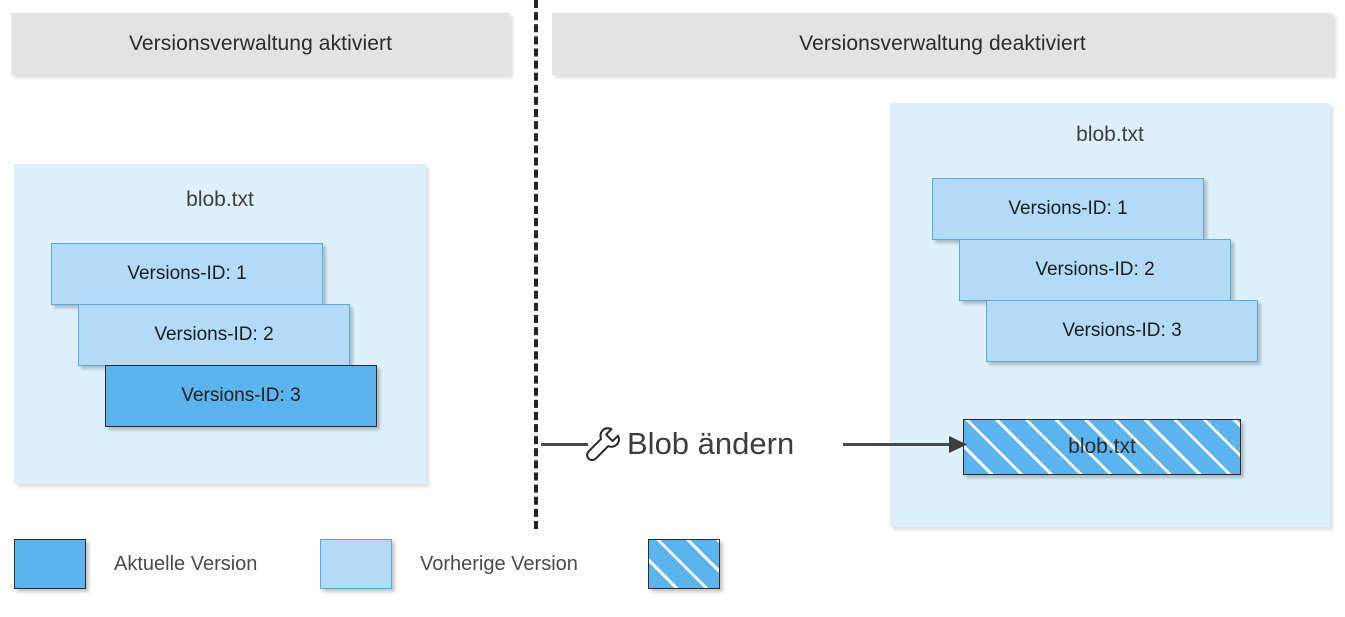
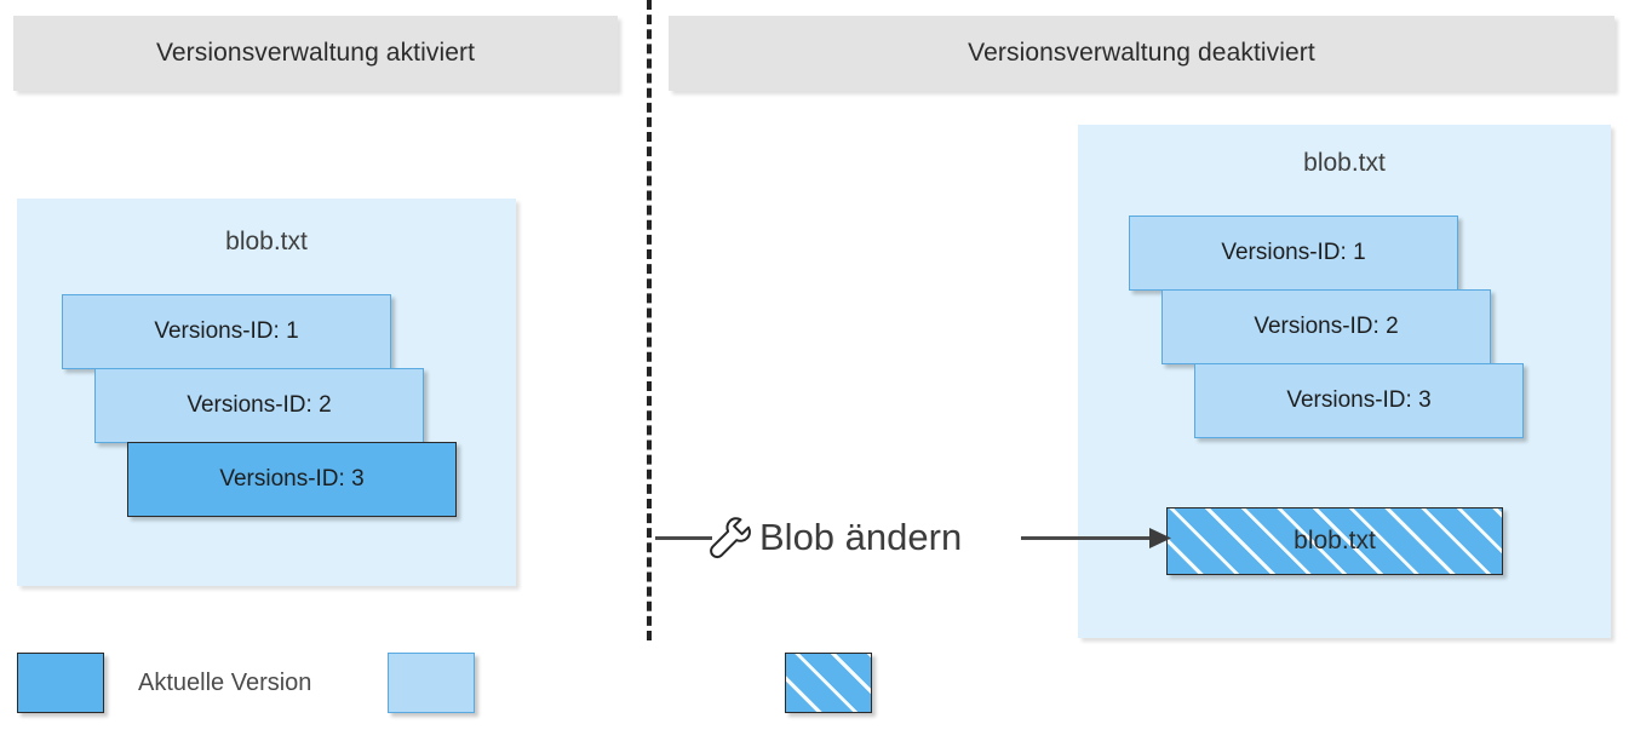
  Versionsverwaltung aktiviert
  Versionsverwaltung deaktiviert
  blob.txt
  Versions-ID: 1
  Versions-ID: 2
  Versions-ID: 3
  blob.txt
  Versions-ID: 1
  Versions-ID: 2
  Versions-ID: 3
  blob.txt
  Blob ändern
  Aktuelle Version
- Vorherige Version
